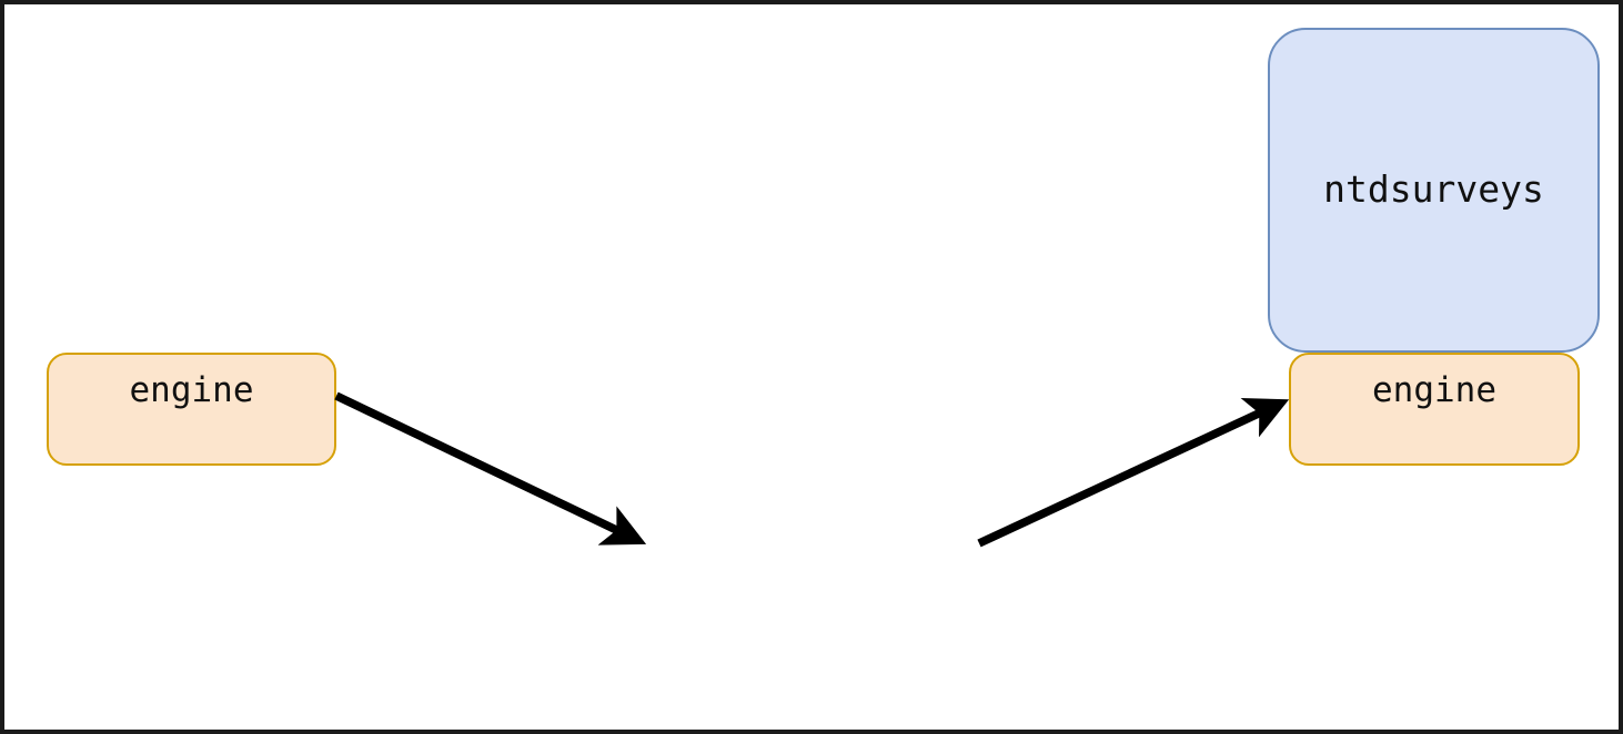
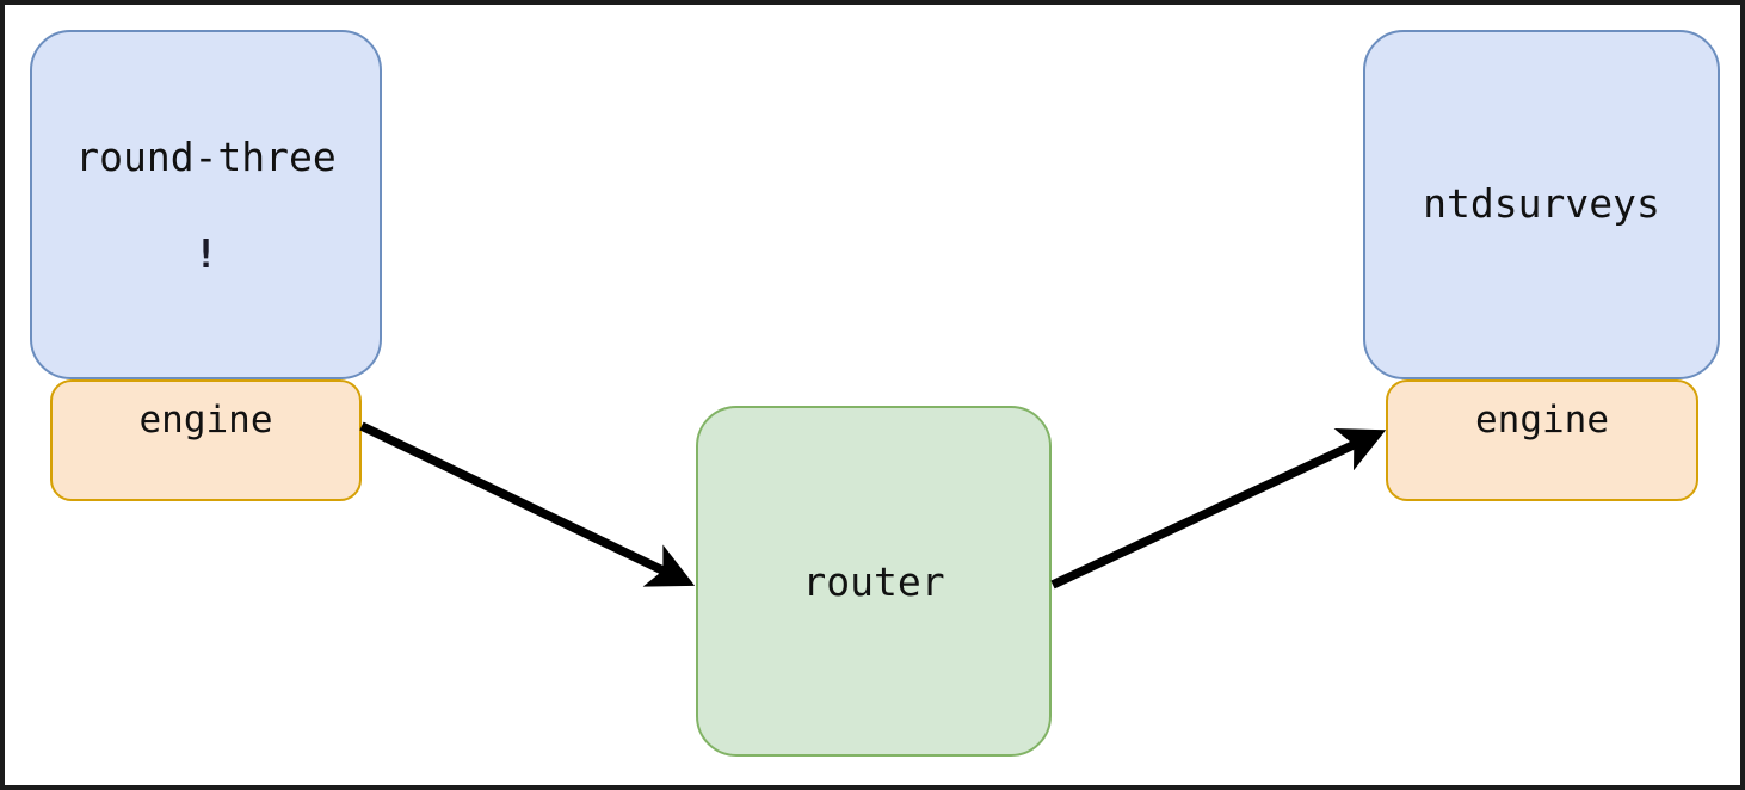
  engine
+ round-three
+ !
+ router
  engine
  ntdsurveys
